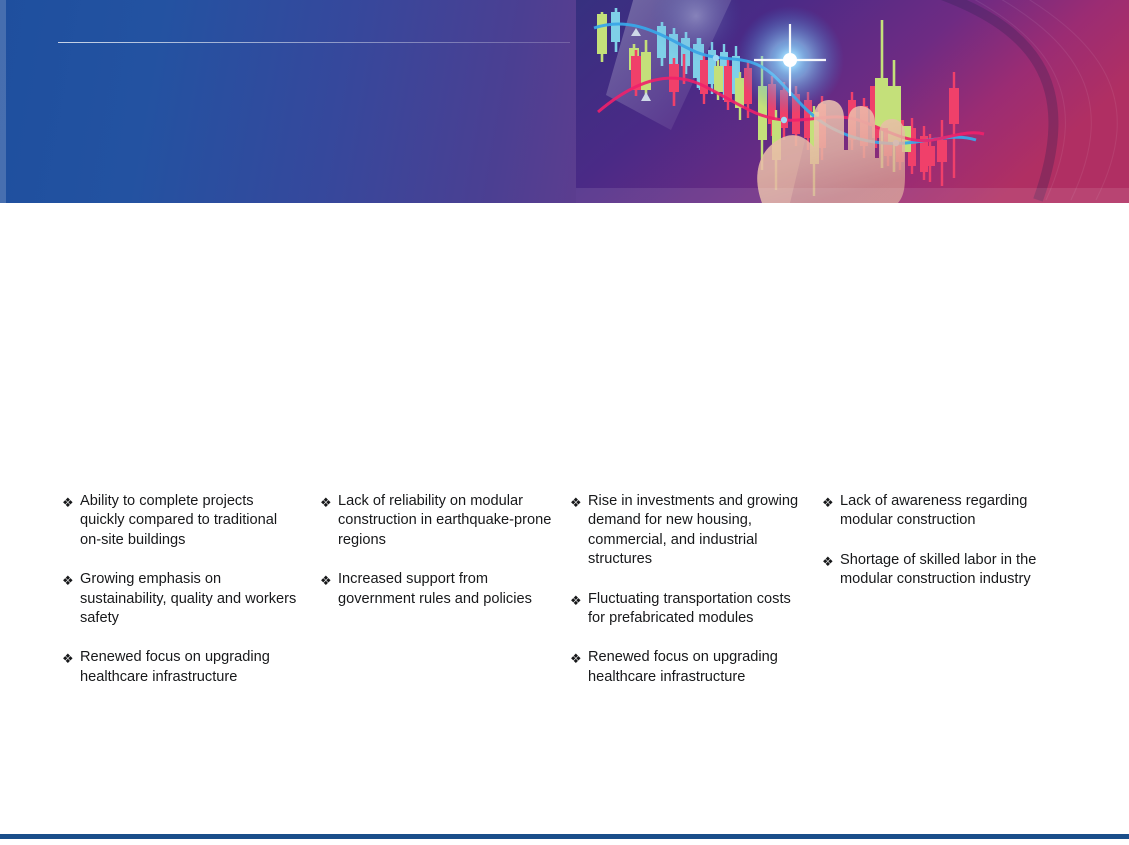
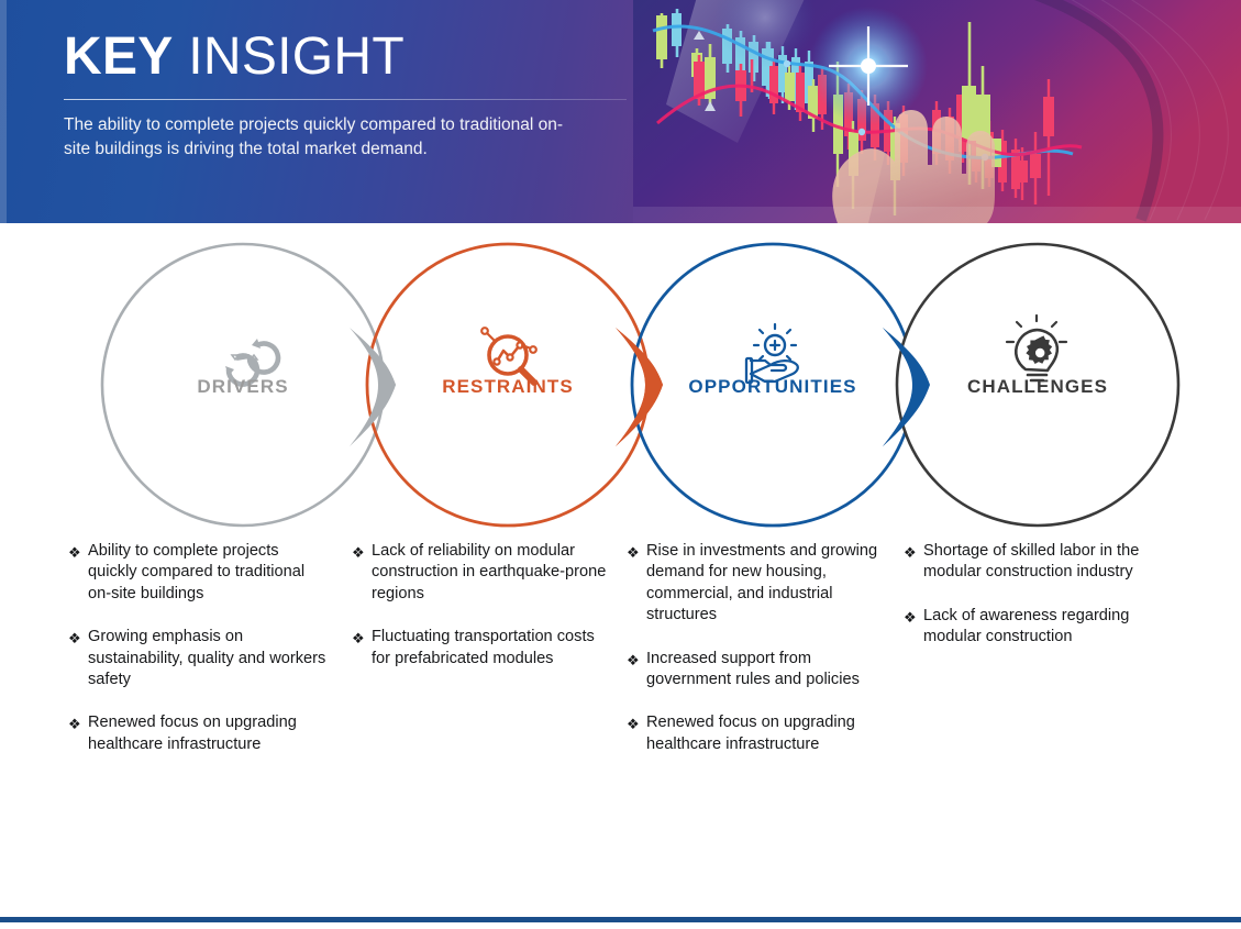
+ KEY INSIGHT
+ The ability to complete projects quickly compared to traditional on-site buildings is driving the total market demand.
+ DRIVERS
+ RESTRAINTS
+ OPPORTUNITIES
+ CHALLENGES
  ❖
  Ability to complete projects quickly compared to traditional on-site buildings
  ❖
  Growing emphasis on sustainability, quality and workers safety
  ❖
  Renewed focus on upgrading healthcare infrastructure
  ❖
  Lack of reliability on modular construction in earthquake-prone regions
  ❖
- Increased support from government rules and policies
+ Fluctuating transportation costs for prefabricated modules
  ❖
  Rise in investments and growing demand for new housing, commercial, and industrial structures
  ❖
- Fluctuating transportation costs for prefabricated modules
+ Increased support from government rules and policies
  ❖
  Renewed focus on upgrading healthcare infrastructure
  ❖
- Lack of awareness regarding modular construction
+ Shortage of skilled labor in the modular construction industry
  ❖
- Shortage of skilled labor in the modular construction industry
+ Lack of awareness regarding modular construction
